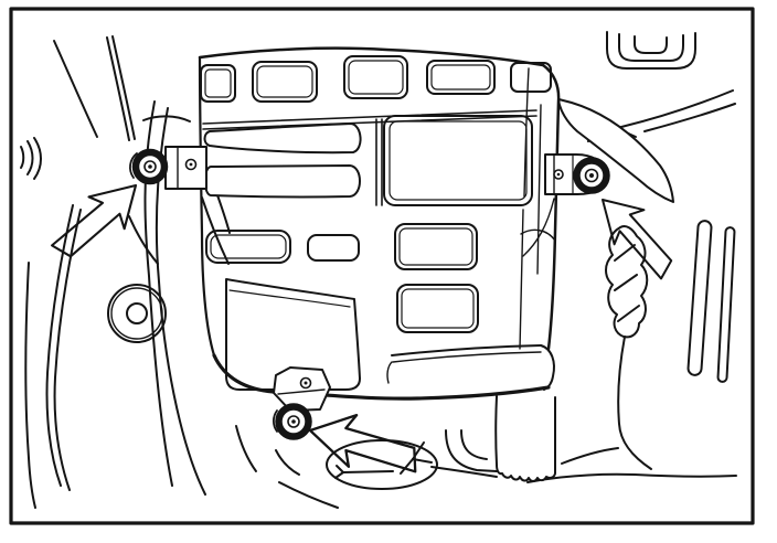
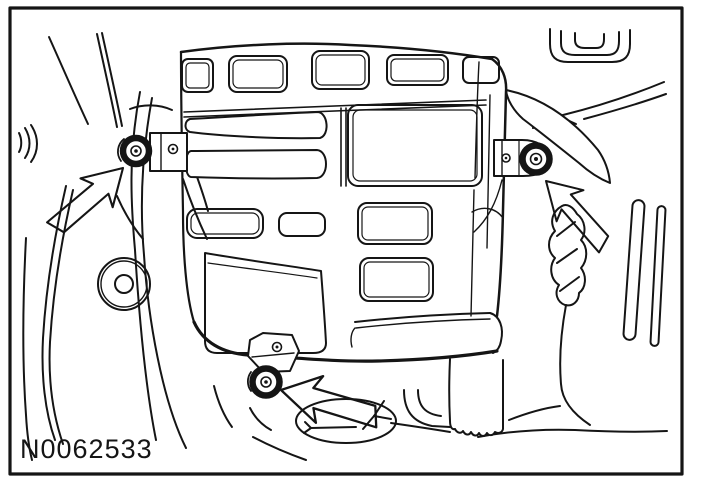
+ N0062533
